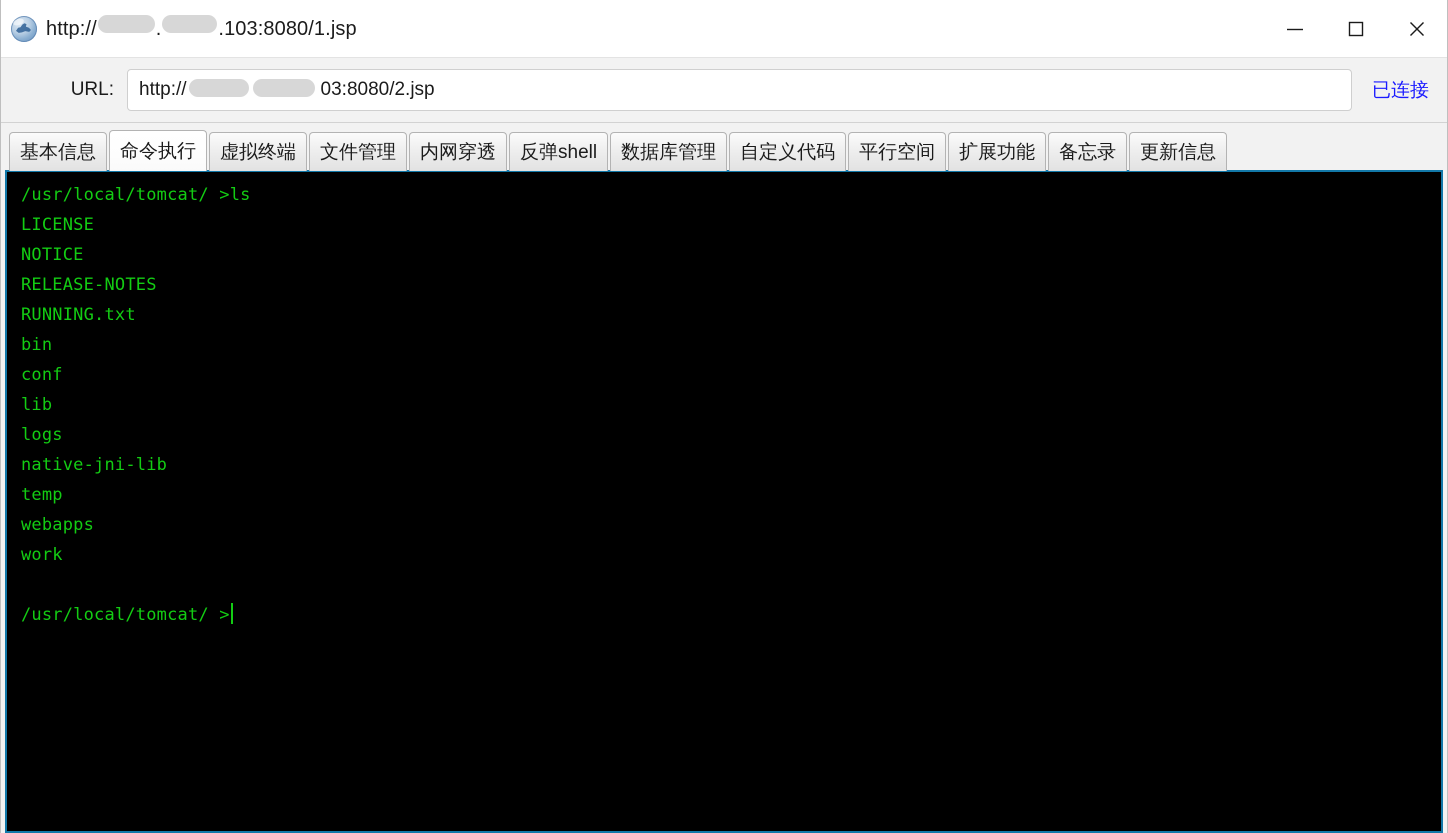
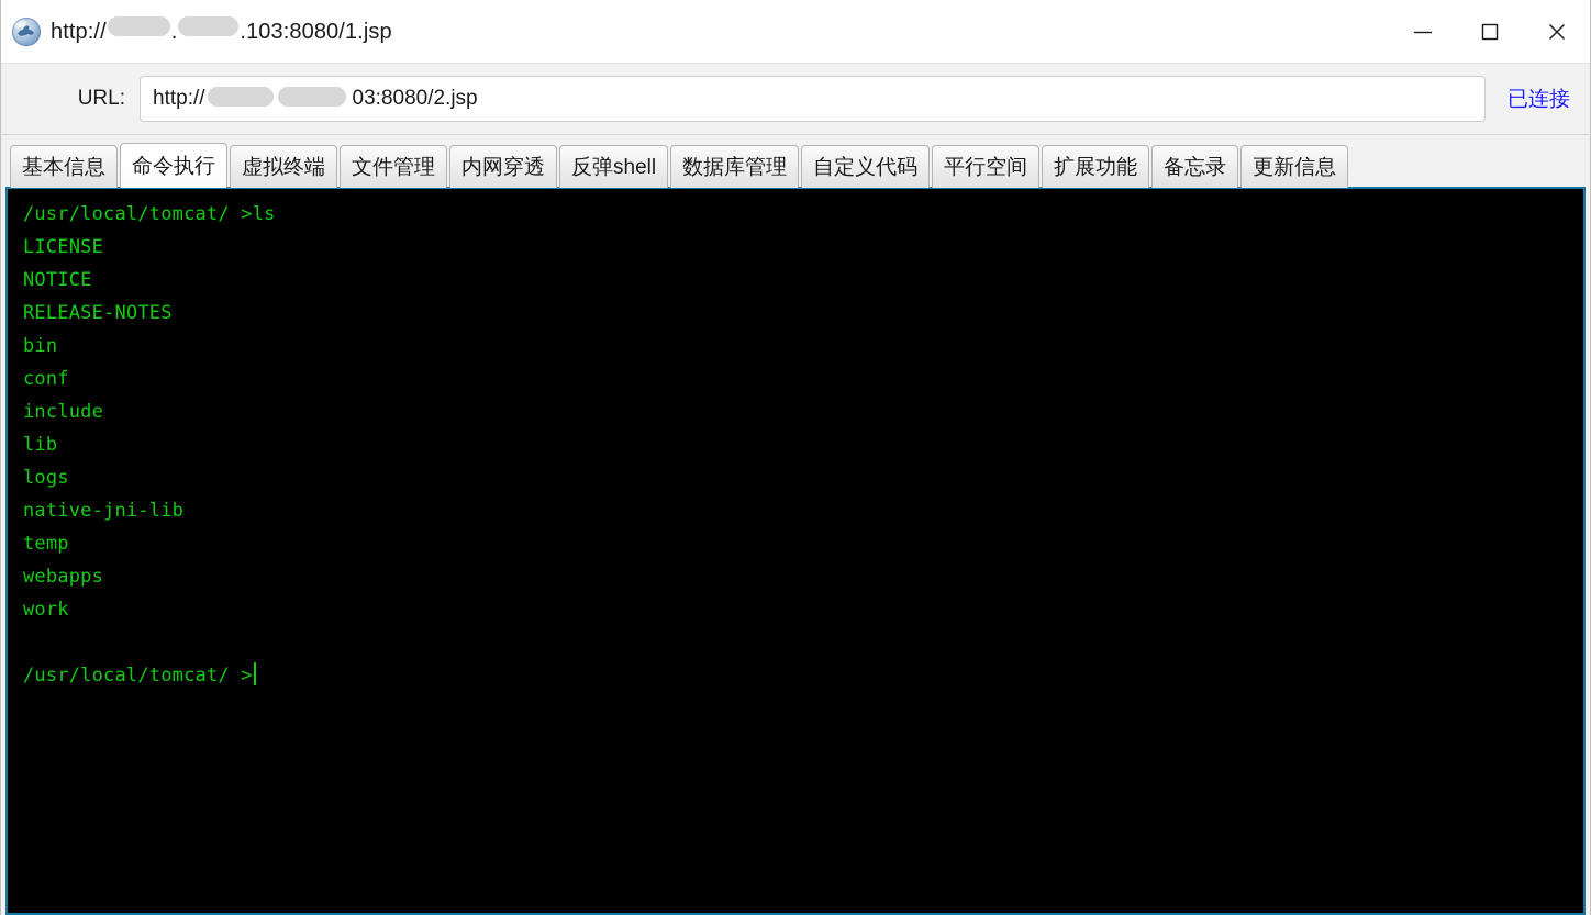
  http://
  .
  .103:8080/1.jsp
  URL:
  http://
  03:8080/2.jsp
  已连接
  基本信息
  命令执行
  虚拟终端
  文件管理
  内网穿透
  反弹shell
  数据库管理
  自定义代码
  平行空间
  扩展功能
  备忘录
  更新信息
  /usr/local/tomcat/ >ls
  LICENSE
  NOTICE
  RELEASE-NOTES
- RUNNING.txt
  bin
  conf
+ include
  lib
  logs
  native-jni-lib
  temp
  webapps
  work
  /usr/local/tomcat/ >
